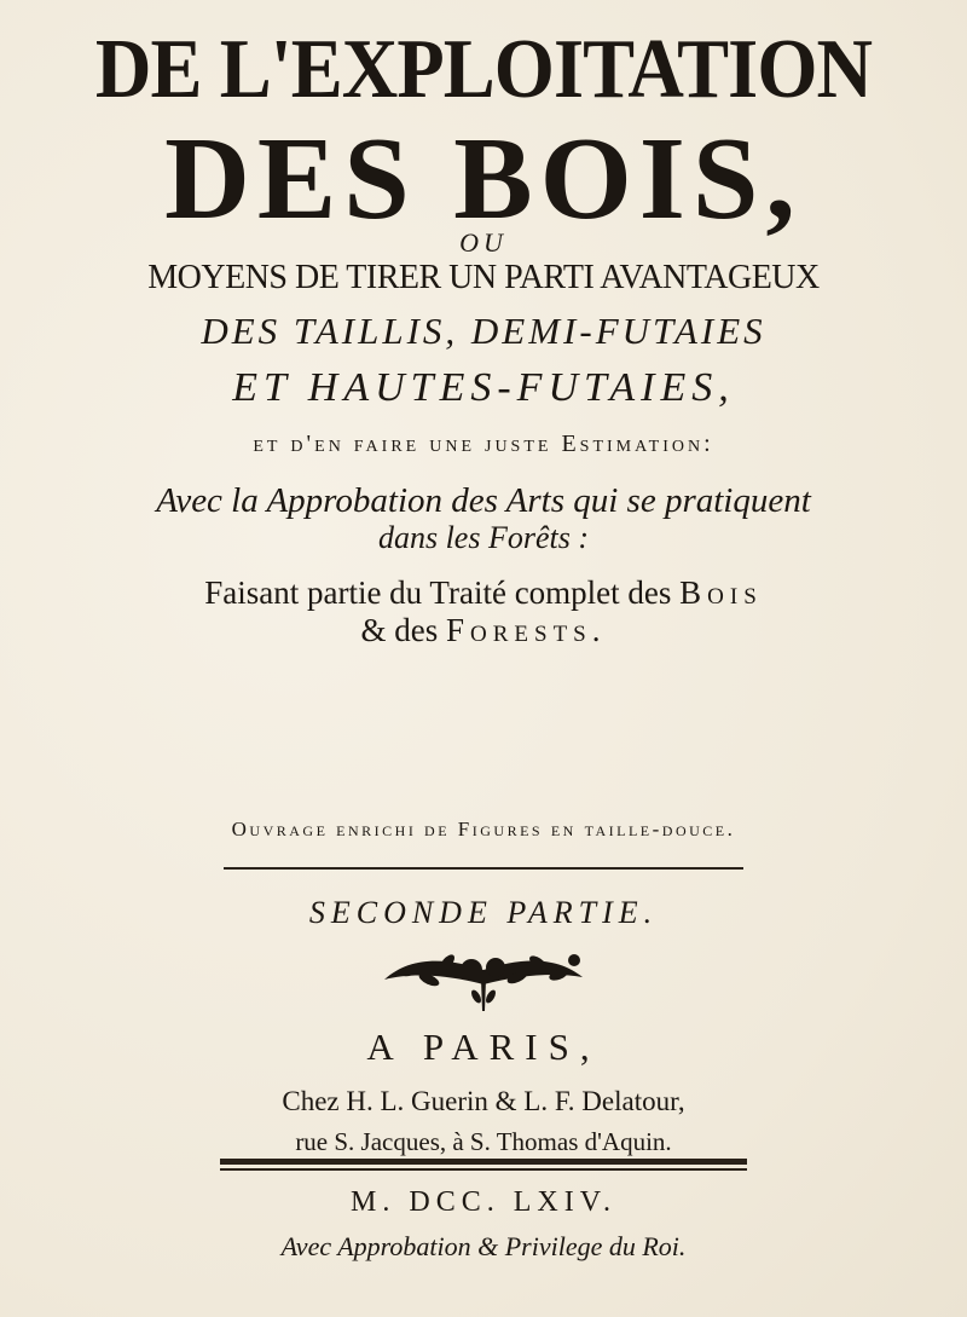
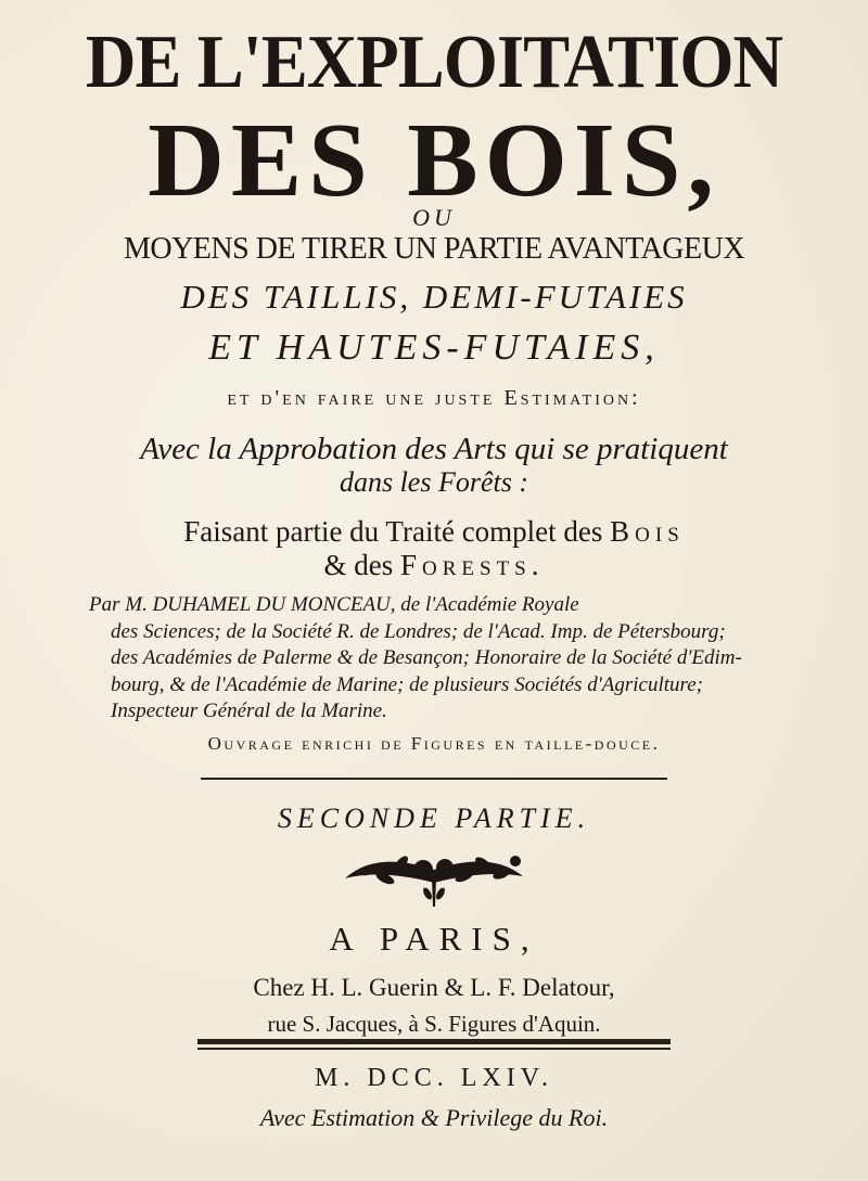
  DE L'EXPLOITATION
  DES BOIS,
  OU
- MOYENS DE TIRER UN PARTI AVANTAGEUX
+ MOYENS DE TIRER UN PARTIE AVANTAGEUX
  DES TAILLIS, DEMI-FUTAIES
  ET HAUTES-FUTAIES,
  et d'en faire une juste Estimation:
  Avec la Approbation des Arts qui se pratiquent
  dans les Forêts :
  Faisant partie du Traité complet des Bois
  & des Forests.
+ Par M. DUHAMEL DU MONCEAU, de l'Académie Royale
+ des Sciences; de la Société R. de Londres; de l'Acad. Imp. de Pétersbourg;
+ des Académies de Palerme & de Besançon; Honoraire de la Société d'Edim-
+ bourg, & de l'Académie de Marine; de plusieurs Sociétés d'Agriculture;
+ Inspecteur Général de la Marine.
  Ouvrage enrichi de Figures en taille-douce.
  SECONDE PARTIE.
  A PARIS,
  Chez H. L. Guerin & L. F. Delatour,
- rue S. Jacques, à S. Thomas d'Aquin.
+ rue S. Jacques, à S. Figures d'Aquin.
  M. DCC. LXIV.
- Avec Approbation & Privilege du Roi.
+ Avec Estimation & Privilege du Roi.
